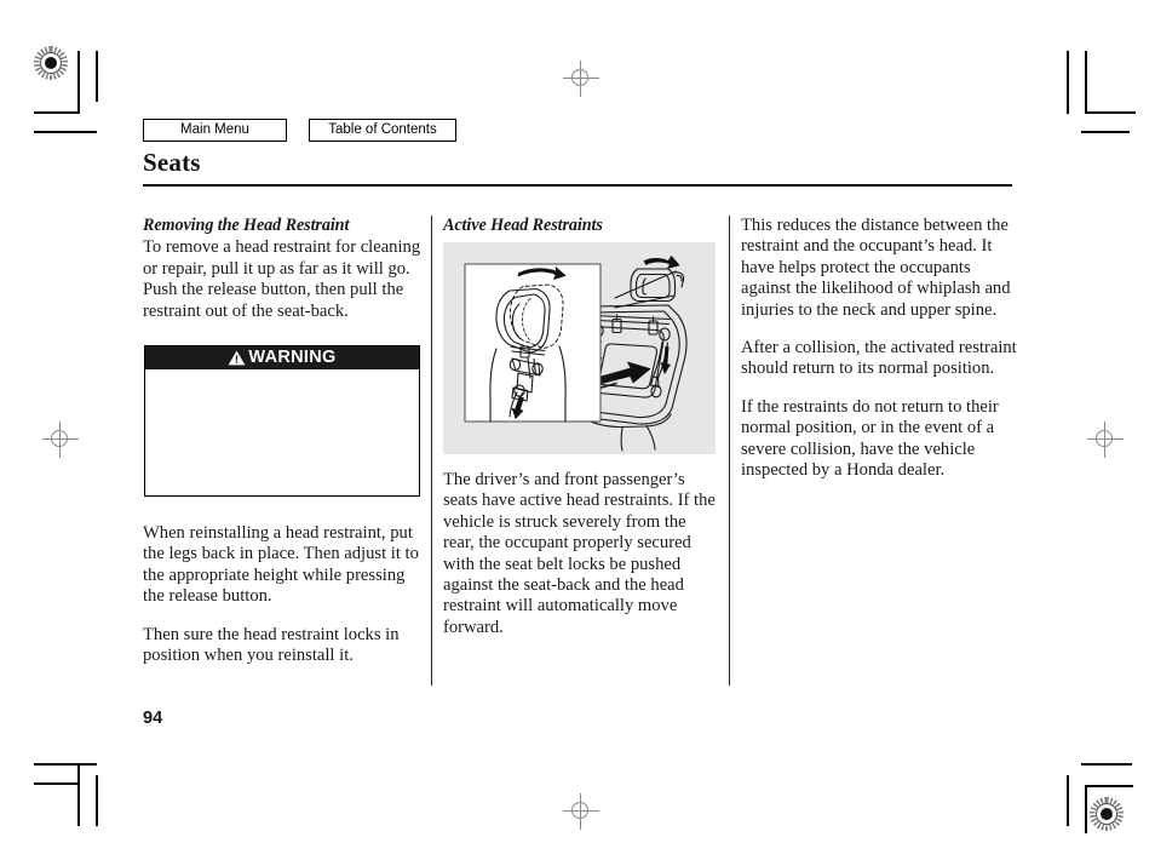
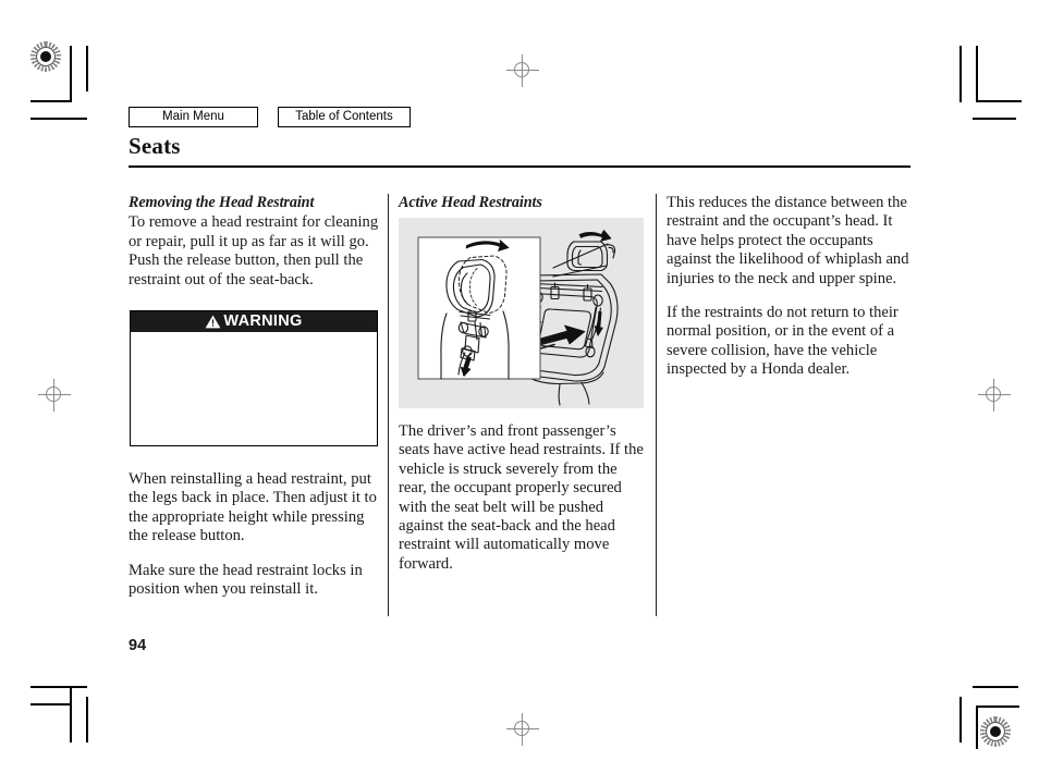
  Main Menu
  Table of Contents
  Seats
  Removing the Head Restraint
  To remove a head restraint for cleaning or repair, pull it up as far as it will go. Push the release button, then pull the restraint out of the seat-back.
  WARNING
  When reinstalling a head restraint, put the legs back in place. Then adjust it to the appropriate height while pressing the release button.
- Then sure the head restraint locks in position when you reinstall it.
+ Make sure the head restraint locks in position when you reinstall it.
  Active Head Restraints
- The driver’s and front passenger’s seats have active head restraints. If the vehicle is struck severely from the rear, the occupant properly secured with the seat belt locks be pushed against the seat-back and the head restraint will automatically move forward.
+ The driver’s and front passenger’s seats have active head restraints. If the vehicle is struck severely from the rear, the occupant properly secured with the seat belt will be pushed against the seat-back and the head restraint will automatically move forward.
  This reduces the distance between the restraint and the occupant’s head. It have helps protect the occupants against the likelihood of whiplash and injuries to the neck and upper spine.
- After a collision, the activated restraint should return to its normal position.
  If the restraints do not return to their normal position, or in the event of a severe collision, have the vehicle inspected by a Honda dealer.
  94
